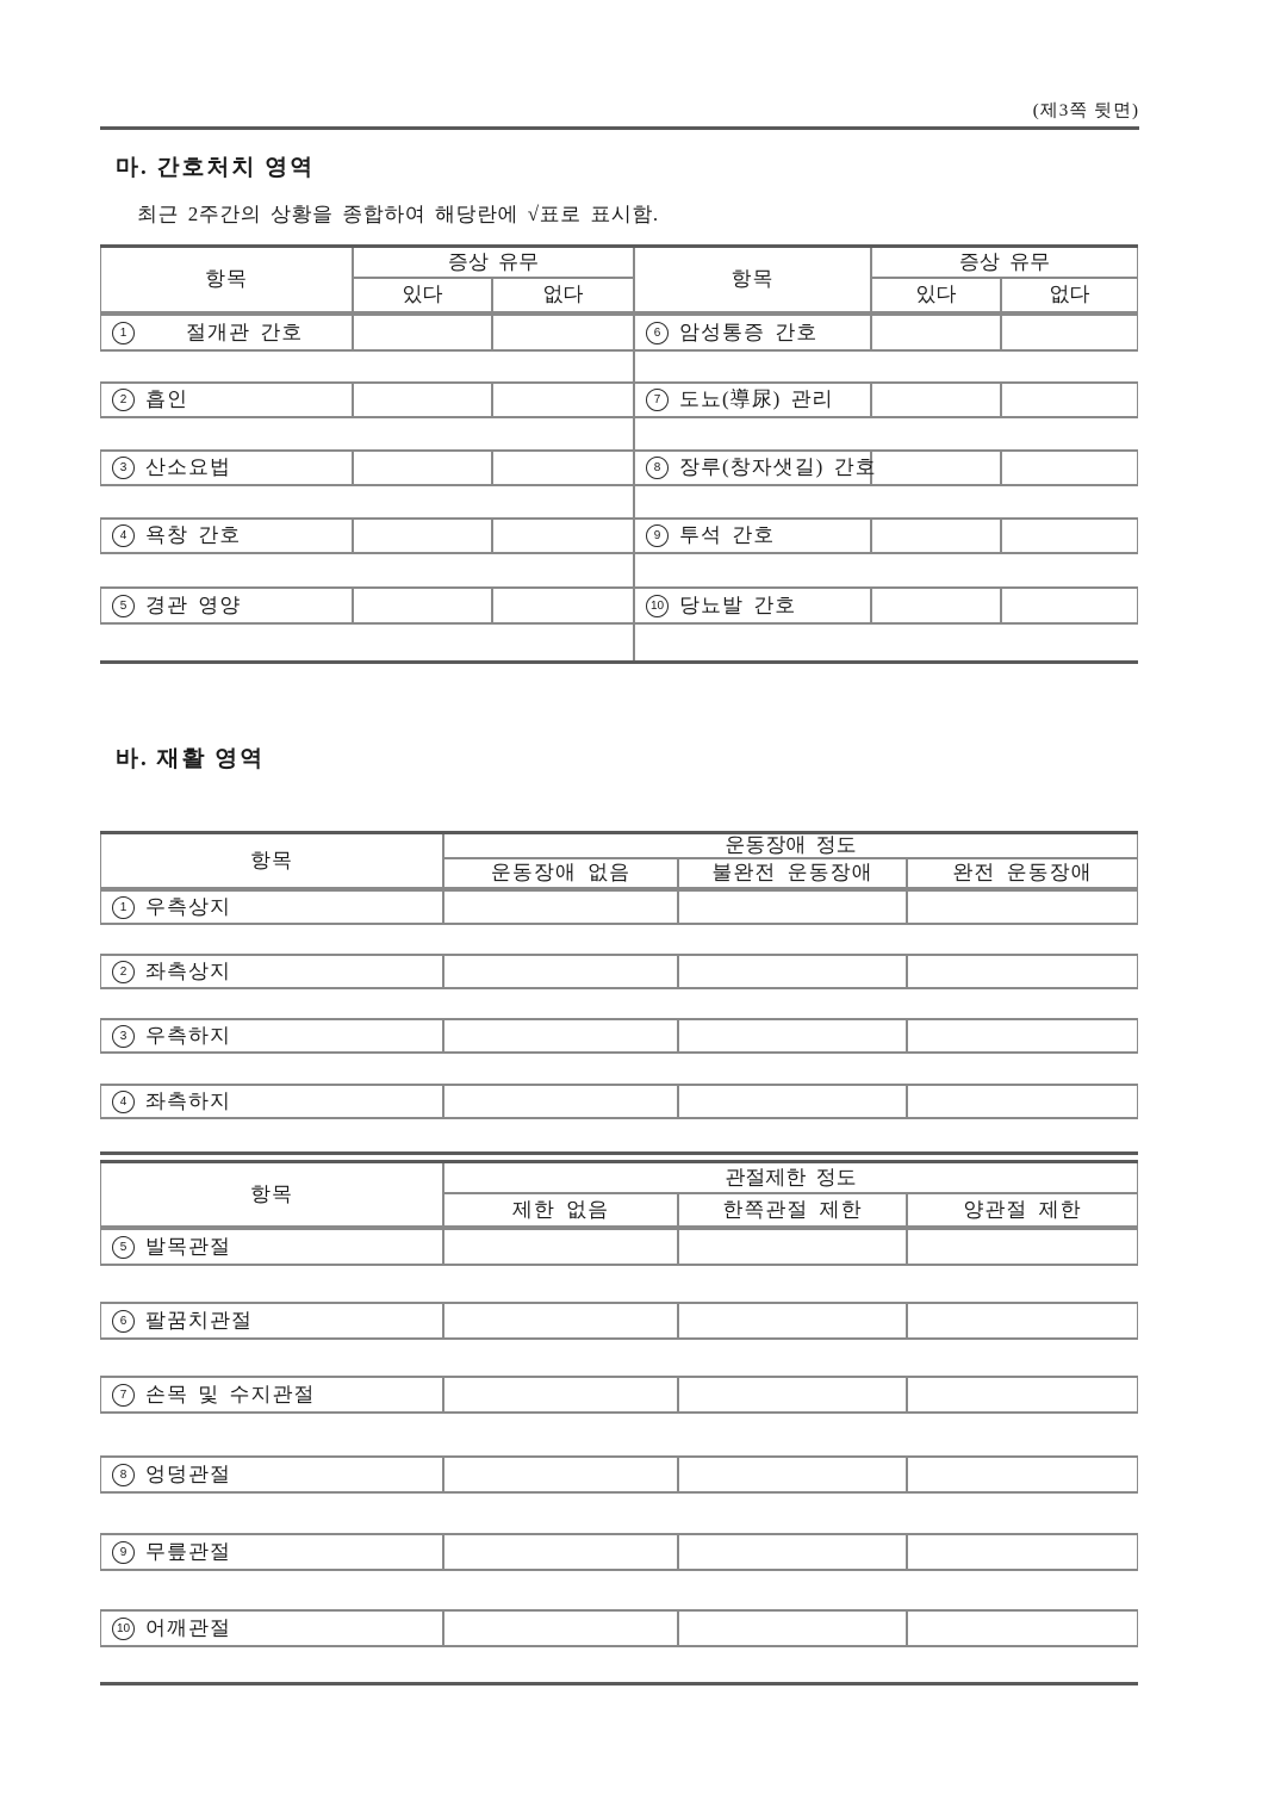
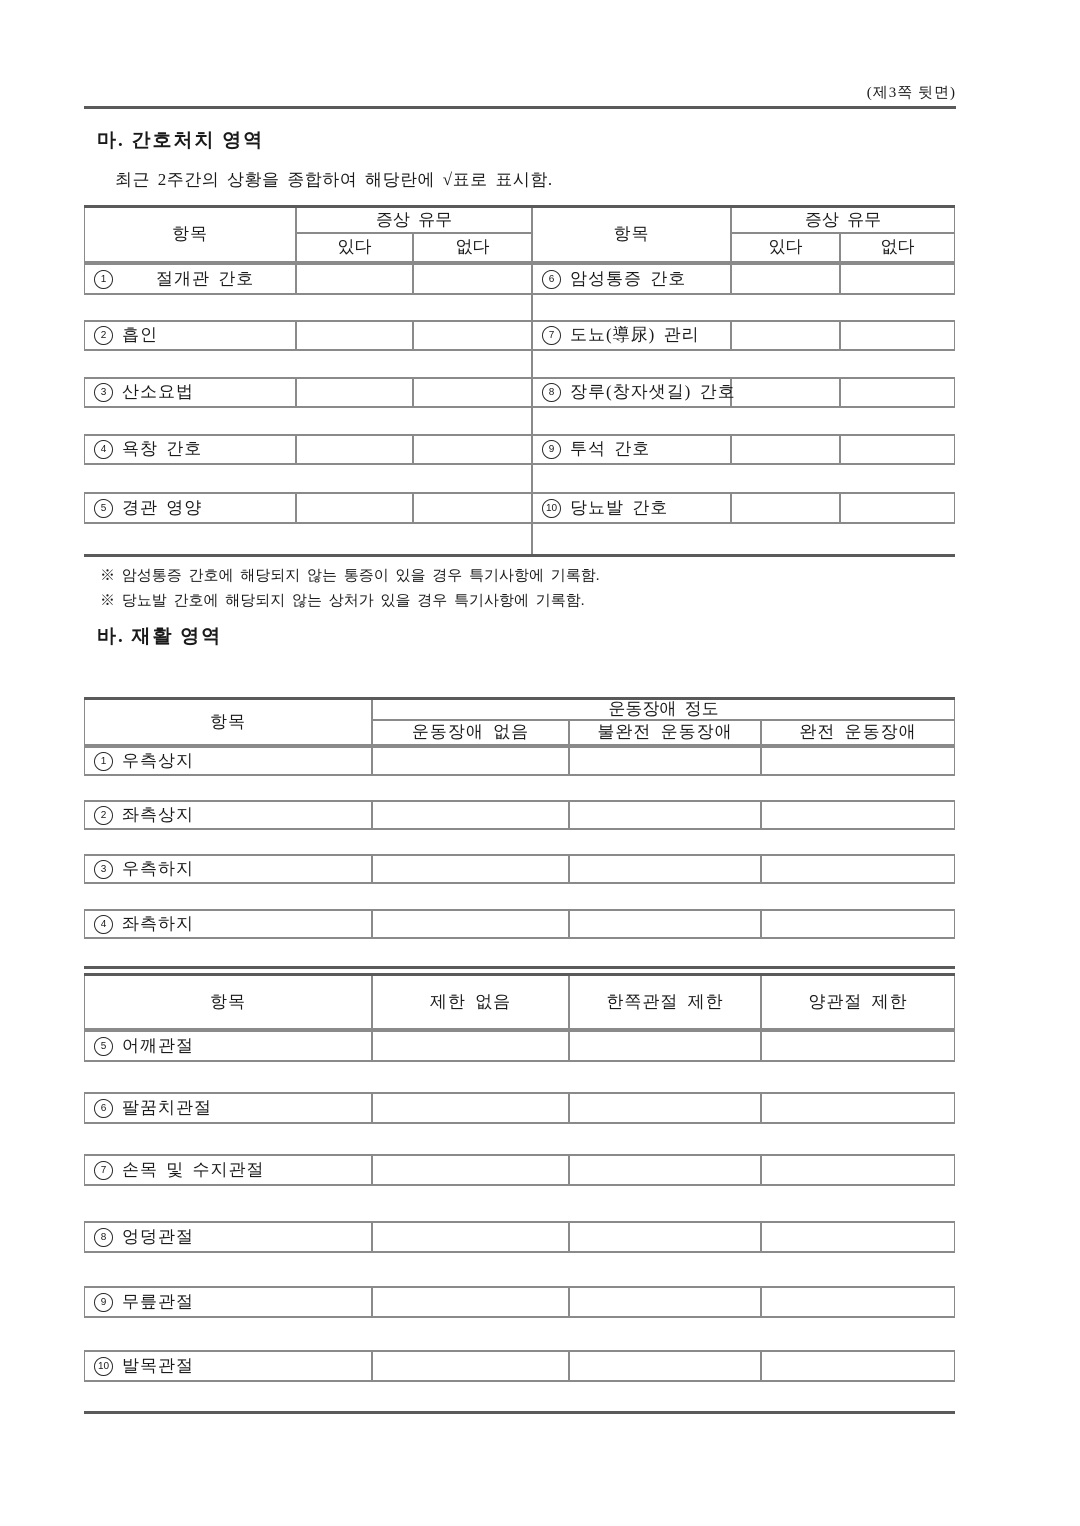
  (제3쪽 뒷면)
  마. 간호처치 영역
  최근 2주간의 상황을 종합하여 해당란에 √표로 표시함.
  항목
  증상 유무
  있다
  없다
  항목
  증상 유무
  있다
  없다
  1
  절개관 간호
  6
  암성통증 간호
  2
  흡인
  7
  도뇨(導尿) 관리
  3
  산소요법
  8
  장루(창자샛길) 간호
  4
  욕창 간호
  9
  투석 간호
  5
  경관 영양
  10
  당뇨발 간호
+ ※ 암성통증 간호에 해당되지 않는 통증이 있을 경우 특기사항에 기록함.
+ ※ 당뇨발 간호에 해당되지 않는 상처가 있을 경우 특기사항에 기록함.
  바. 재활 영역
  항목
  운동장애 정도
  운동장애 없음
  불완전 운동장애
  완전 운동장애
  1
  우측상지
  2
  좌측상지
  3
  우측하지
  4
  좌측하지
  항목
- 관절제한 정도
  제한 없음
  한쪽관절 제한
  양관절 제한
  5
- 발목관절
+ 어깨관절
  6
  팔꿈치관절
  7
  손목 및 수지관절
  8
  엉덩관절
  9
  무릎관절
  10
- 어깨관절
+ 발목관절
